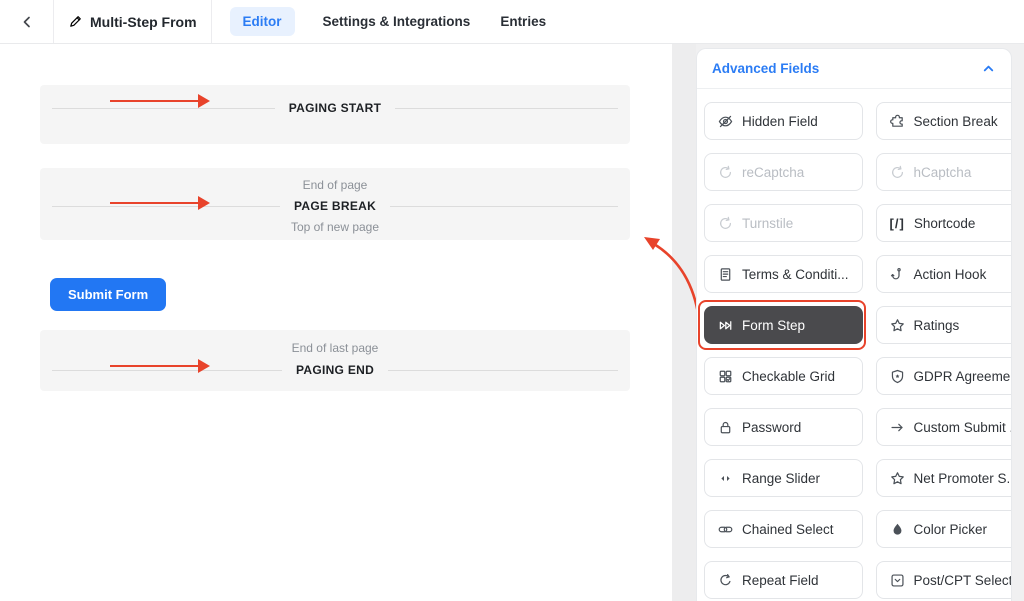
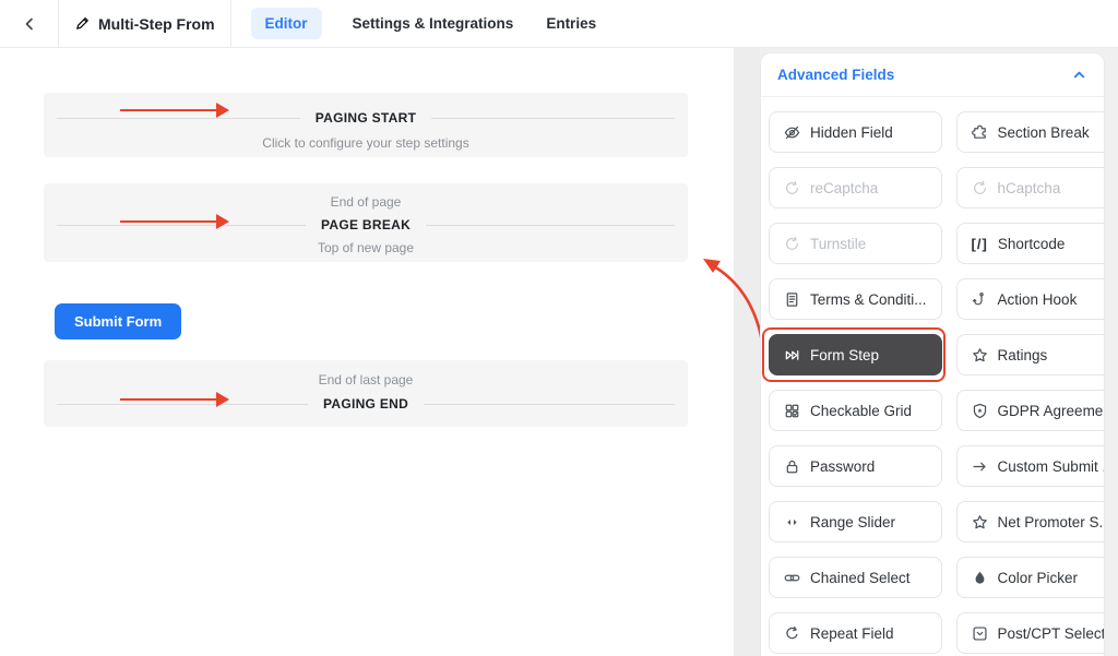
  Multi-Step From
  Editor
  Settings & Integrations
  Entries
  PAGING START
+ Click to configure your step settings
  End of page
  PAGE BREAK
  Top of new page
  Submit Form
  End of last page
  PAGING END
  Advanced Fields
  Hidden Field
  Section Break
  reCaptcha
  hCaptcha
  Turnstile
  [/]
  Shortcode
  Terms & Conditi...
  Action Hook
  Form Step
  Ratings
  Checkable Grid
  GDPR Agreeme
  Password
  Custom Submit
  Range Slider
  Net Promoter S.
  Chained Select
  Color Picker
  Repeat Field
  Post/CPT Select
